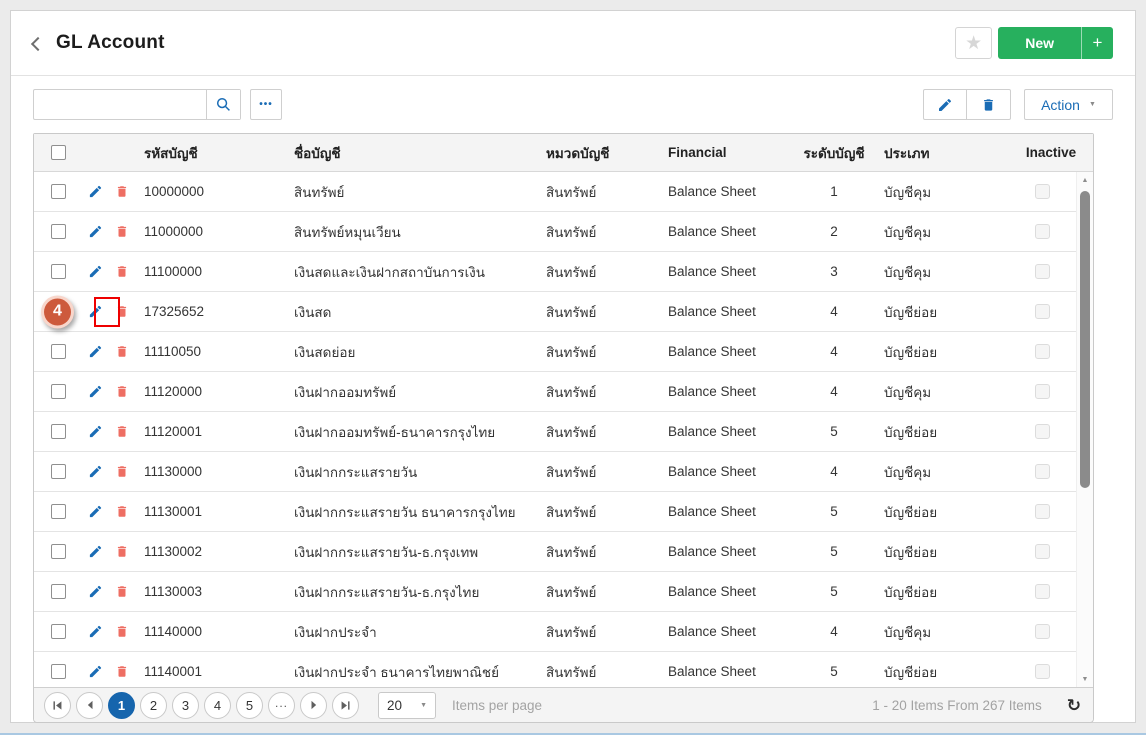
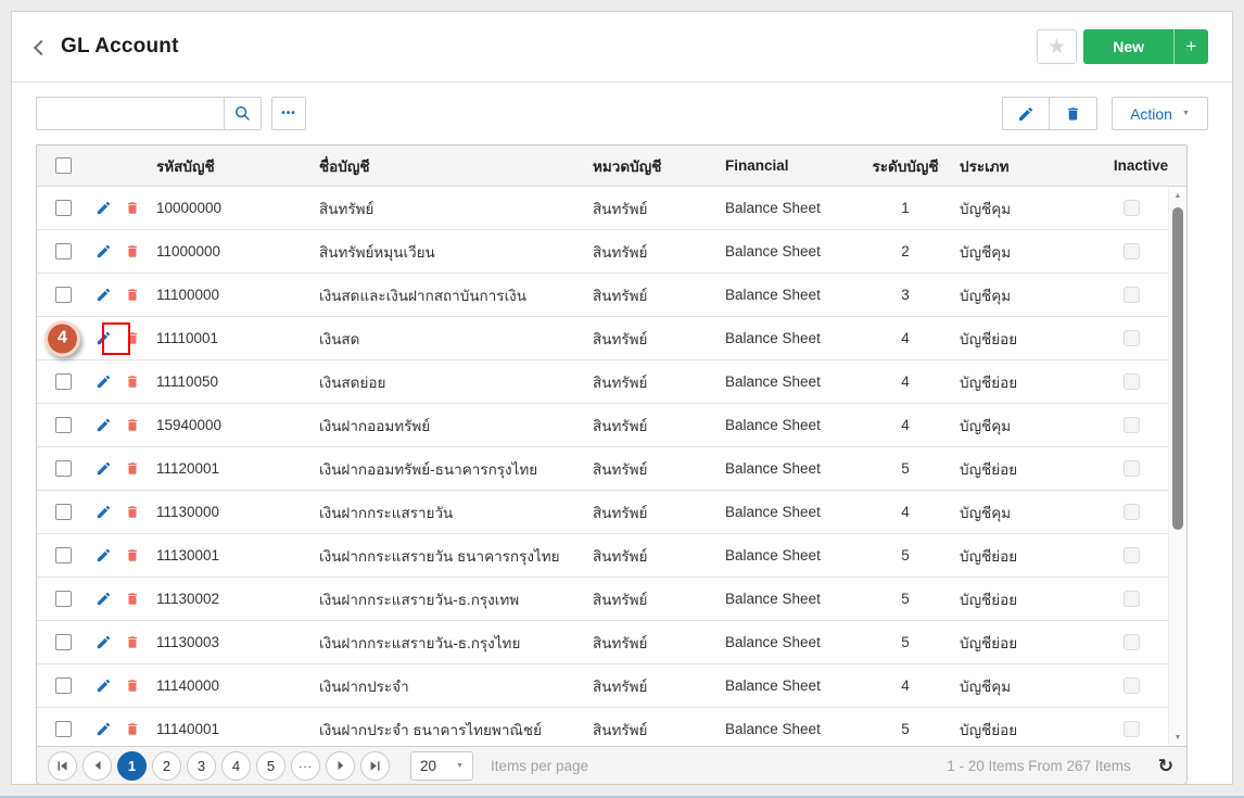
  GL Account
  ★
  New
  +
  •••
  Action
  รหัสบัญชี
  ชื่อบัญชี
  หมวดบัญชี
  Financial
  ระดับบัญชี
  ประเภท
  Inactive
  10000000
  สินทรัพย์
  สินทรัพย์
  Balance Sheet
  1
  บัญชีคุม
  11000000
  สินทรัพย์หมุนเวียน
  สินทรัพย์
  Balance Sheet
  2
  บัญชีคุม
  11100000
  เงินสดและเงินฝากสถาบันการเงิน
  สินทรัพย์
  Balance Sheet
  3
  บัญชีคุม
- 17325652
+ 11110001
  เงินสด
  สินทรัพย์
  Balance Sheet
  4
  บัญชีย่อย
  4
  11110050
  เงินสดย่อย
  สินทรัพย์
  Balance Sheet
  4
  บัญชีย่อย
- 11120000
+ 15940000
  เงินฝากออมทรัพย์
  สินทรัพย์
  Balance Sheet
  4
  บัญชีคุม
  11120001
  เงินฝากออมทรัพย์-ธนาคารกรุงไทย
  สินทรัพย์
  Balance Sheet
  5
  บัญชีย่อย
  11130000
  เงินฝากกระแสรายวัน
  สินทรัพย์
  Balance Sheet
  4
  บัญชีคุม
  11130001
  เงินฝากกระแสรายวัน ธนาคารกรุงไทย
  สินทรัพย์
  Balance Sheet
  5
  บัญชีย่อย
  11130002
  เงินฝากกระแสรายวัน-ธ.กรุงเทพ
  สินทรัพย์
  Balance Sheet
  5
  บัญชีย่อย
  11130003
  เงินฝากกระแสรายวัน-ธ.กรุงไทย
  สินทรัพย์
  Balance Sheet
  5
  บัญชีย่อย
  11140000
  เงินฝากประจำ
  สินทรัพย์
  Balance Sheet
  4
  บัญชีคุม
  11140001
  เงินฝากประจำ ธนาคารไทยพาณิชย์
  สินทรัพย์
  Balance Sheet
  5
  บัญชีย่อย
  1
  2
  3
  4
  5
  ...
  20
  Items per page
  1 - 20 Items From 267 Items
  ↻
